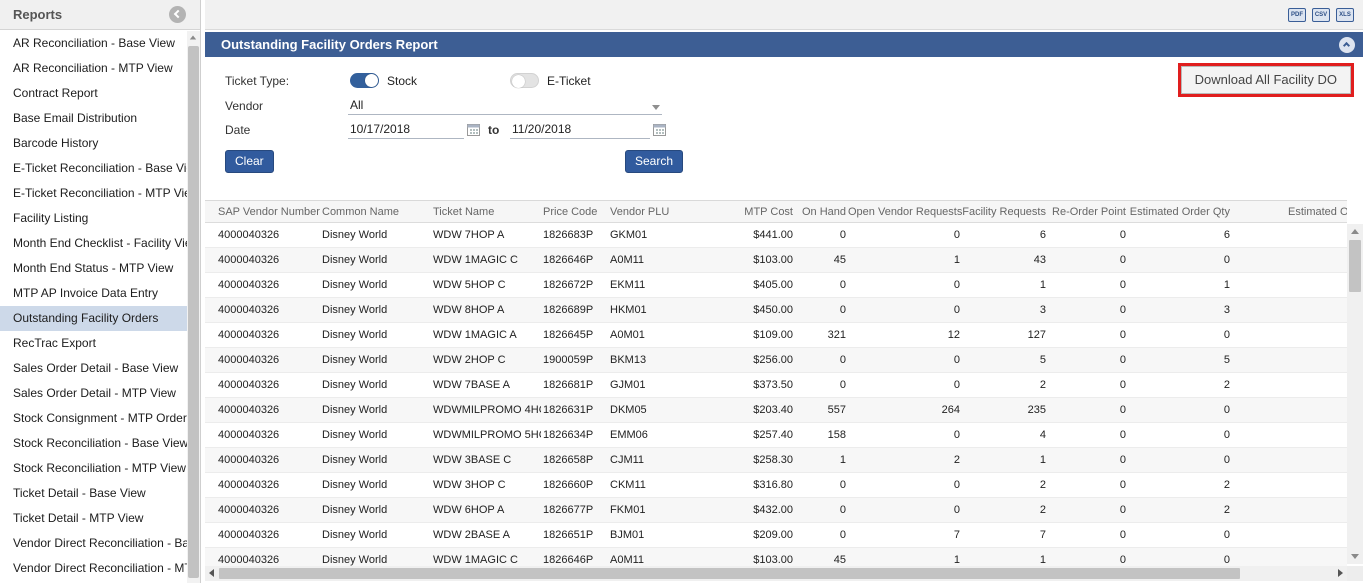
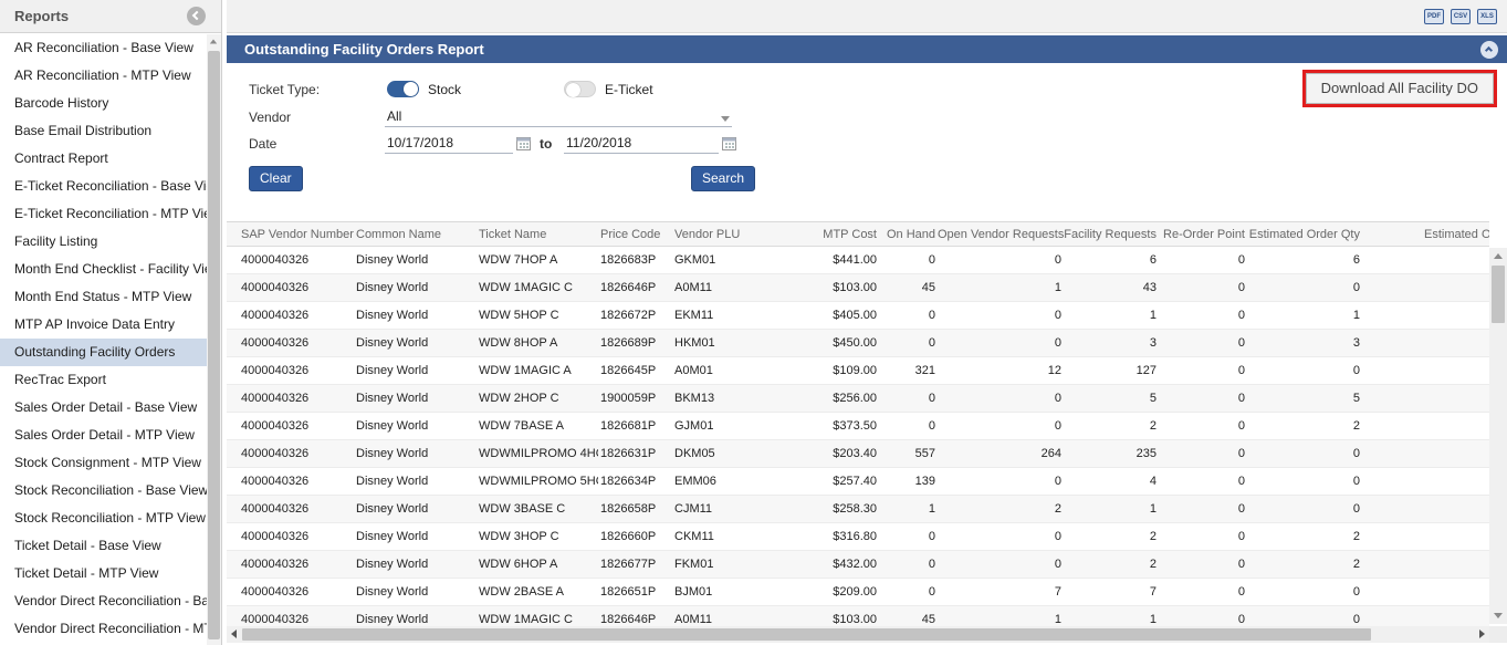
  Reports
  AR Reconciliation - Base View
  AR Reconciliation - MTP View
- Contract Report
+ Barcode History
  Base Email Distribution
- Barcode History
+ Contract Report
  E-Ticket Reconciliation - Base Vi
  E-Ticket Reconciliation - MTP Vi
  Facility Listing
  Month End Checklist - Facility Vi
  Month End Status - MTP View
  MTP AP Invoice Data Entry
  Outstanding Facility Orders
  RecTrac Export
  Sales Order Detail - Base View
  Sales Order Detail - MTP View
- Stock Consignment - MTP Order
+ Stock Consignment - MTP View
  Stock Reconciliation - Base View
  Stock Reconciliation - MTP View
  Ticket Detail - Base View
  Ticket Detail - MTP View
  Vendor Direct Reconciliation - Ba
  Vendor Direct Reconciliation - M
  Outstanding Facility Orders Report
  Ticket Type:
  Stock
  E-Ticket
  Vendor
  All
  Date
  10/17/2018
  to
  11/20/2018
  Clear
  Search
  Download All Facility DO
  SAP Vendor Number
  Common Name
  Ticket Name
  Price Code
  Vendor PLU
  MTP Cost
  On Hand
  Open Vendor Requests
  Facility Requests
  Re-Order Point
  Estimated Order Qty
  Estimated O
  4000040326
  Disney World
  WDW 7HOP A
  1826683P
  GKM01
  $441.00
  0
  0
  6
  0
  6
  4000040326
  Disney World
  WDW 1MAGIC C
  1826646P
  A0M11
  $103.00
  45
  1
  43
  0
  0
  4000040326
  Disney World
  WDW 5HOP C
  1826672P
  EKM11
  $405.00
  0
  0
  1
  0
  1
  4000040326
  Disney World
  WDW 8HOP A
  1826689P
  HKM01
  $450.00
  0
  0
  3
  0
  3
  4000040326
  Disney World
  WDW 1MAGIC A
  1826645P
  A0M01
  $109.00
  321
  12
  127
  0
  0
  4000040326
  Disney World
  WDW 2HOP C
  1900059P
  BKM13
  $256.00
  0
  0
  5
  0
  5
  4000040326
  Disney World
  WDW 7BASE A
  1826681P
  GJM01
  $373.50
  0
  0
  2
  0
  2
  4000040326
  Disney World
  WDWMILPROMO 4H
  1826631P
  DKM05
  $203.40
  557
  264
  235
  0
  0
  4000040326
  Disney World
  WDWMILPROMO 5H
  1826634P
  EMM06
  $257.40
- 158
+ 139
  0
  4
  0
  0
  4000040326
  Disney World
  WDW 3BASE C
  1826658P
  CJM11
  $258.30
  1
  2
  1
  0
  0
  4000040326
  Disney World
  WDW 3HOP C
  1826660P
  CKM11
  $316.80
  0
  0
  2
  0
  2
  4000040326
  Disney World
  WDW 6HOP A
  1826677P
  FKM01
  $432.00
  0
  0
  2
  0
  2
  4000040326
  Disney World
  WDW 2BASE A
  1826651P
  BJM01
  $209.00
  0
  7
  7
  0
  0
  4000040326
  Disney World
  WDW 1MAGIC C
  1826646P
  A0M11
  $103.00
  45
  1
  1
  0
  0
